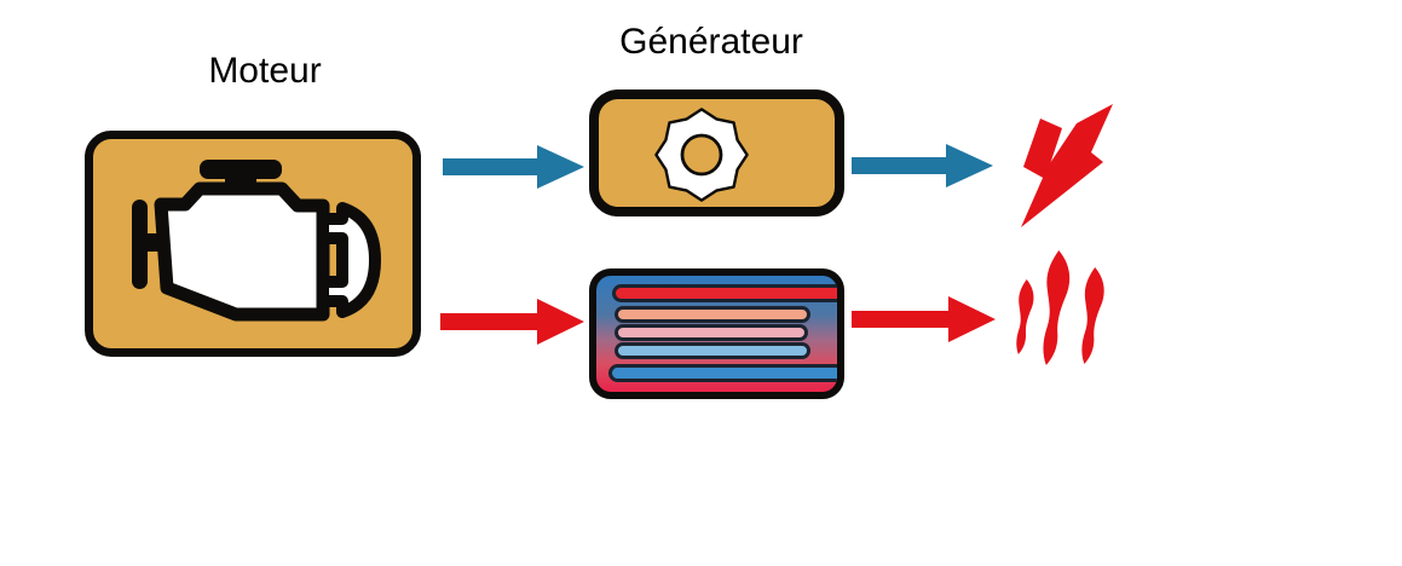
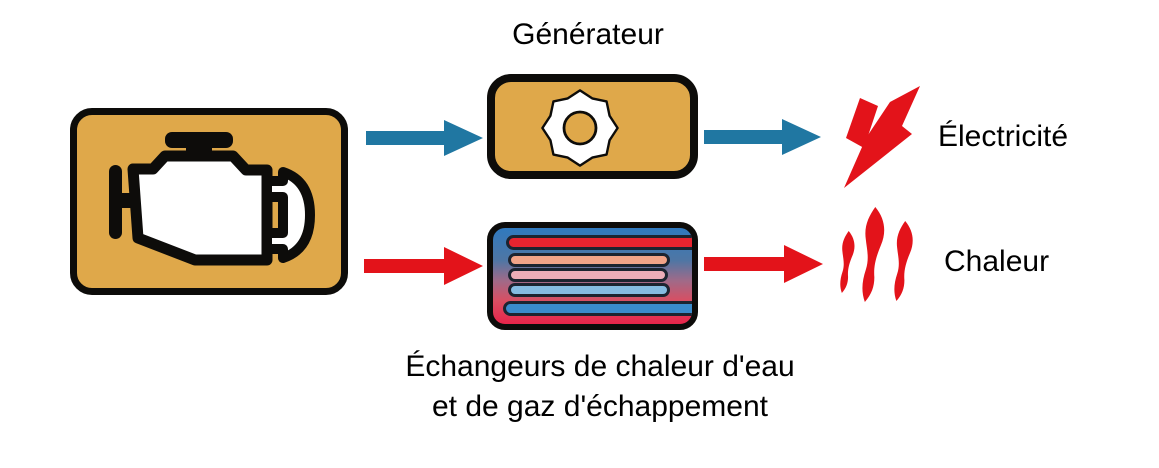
- Moteur
  Générateur
+ Échangeurs de chaleur d'eau
+ et de gaz d'échappement
+ Électricité
+ Chaleur
